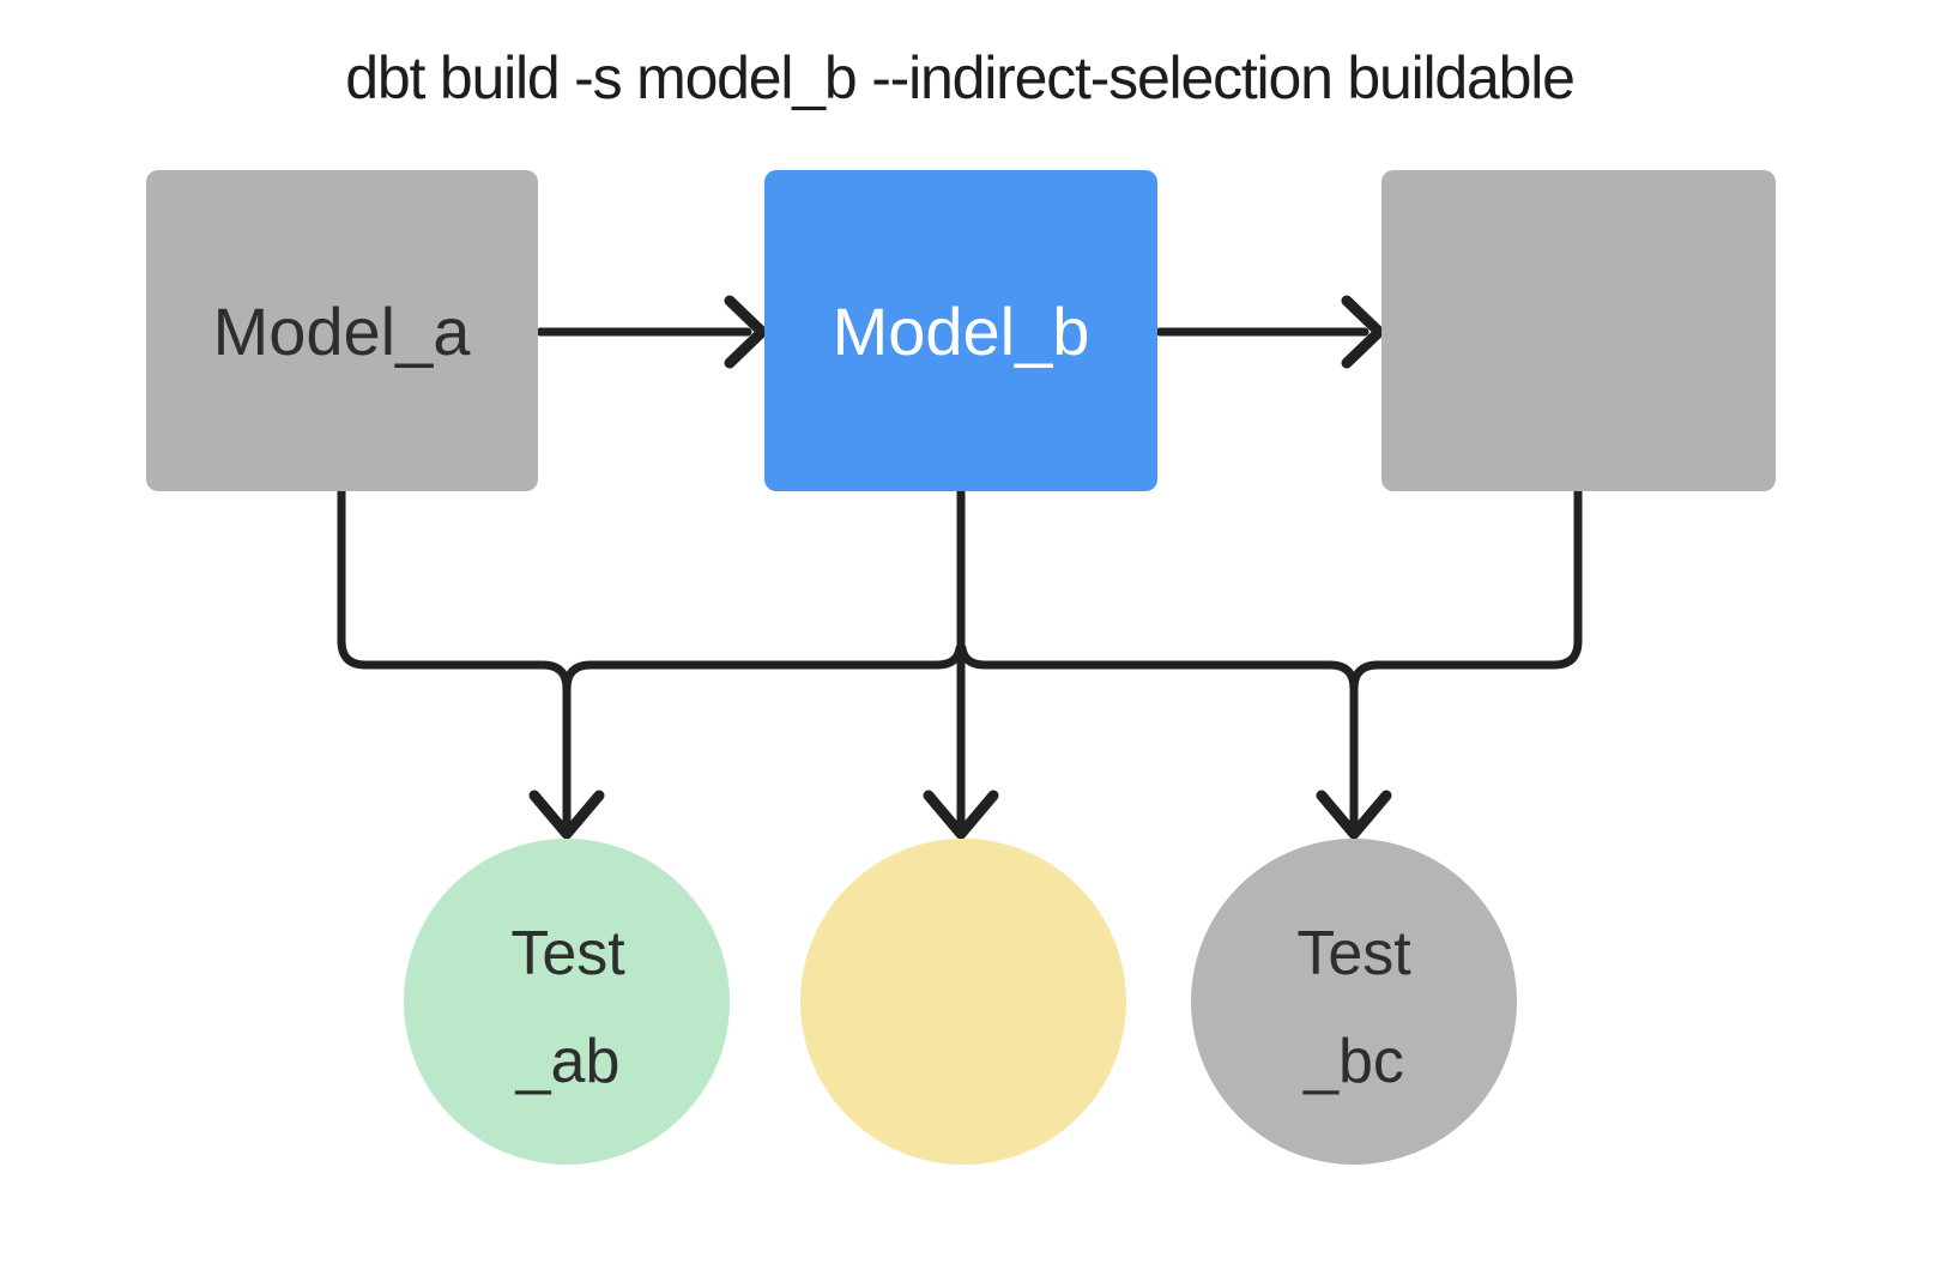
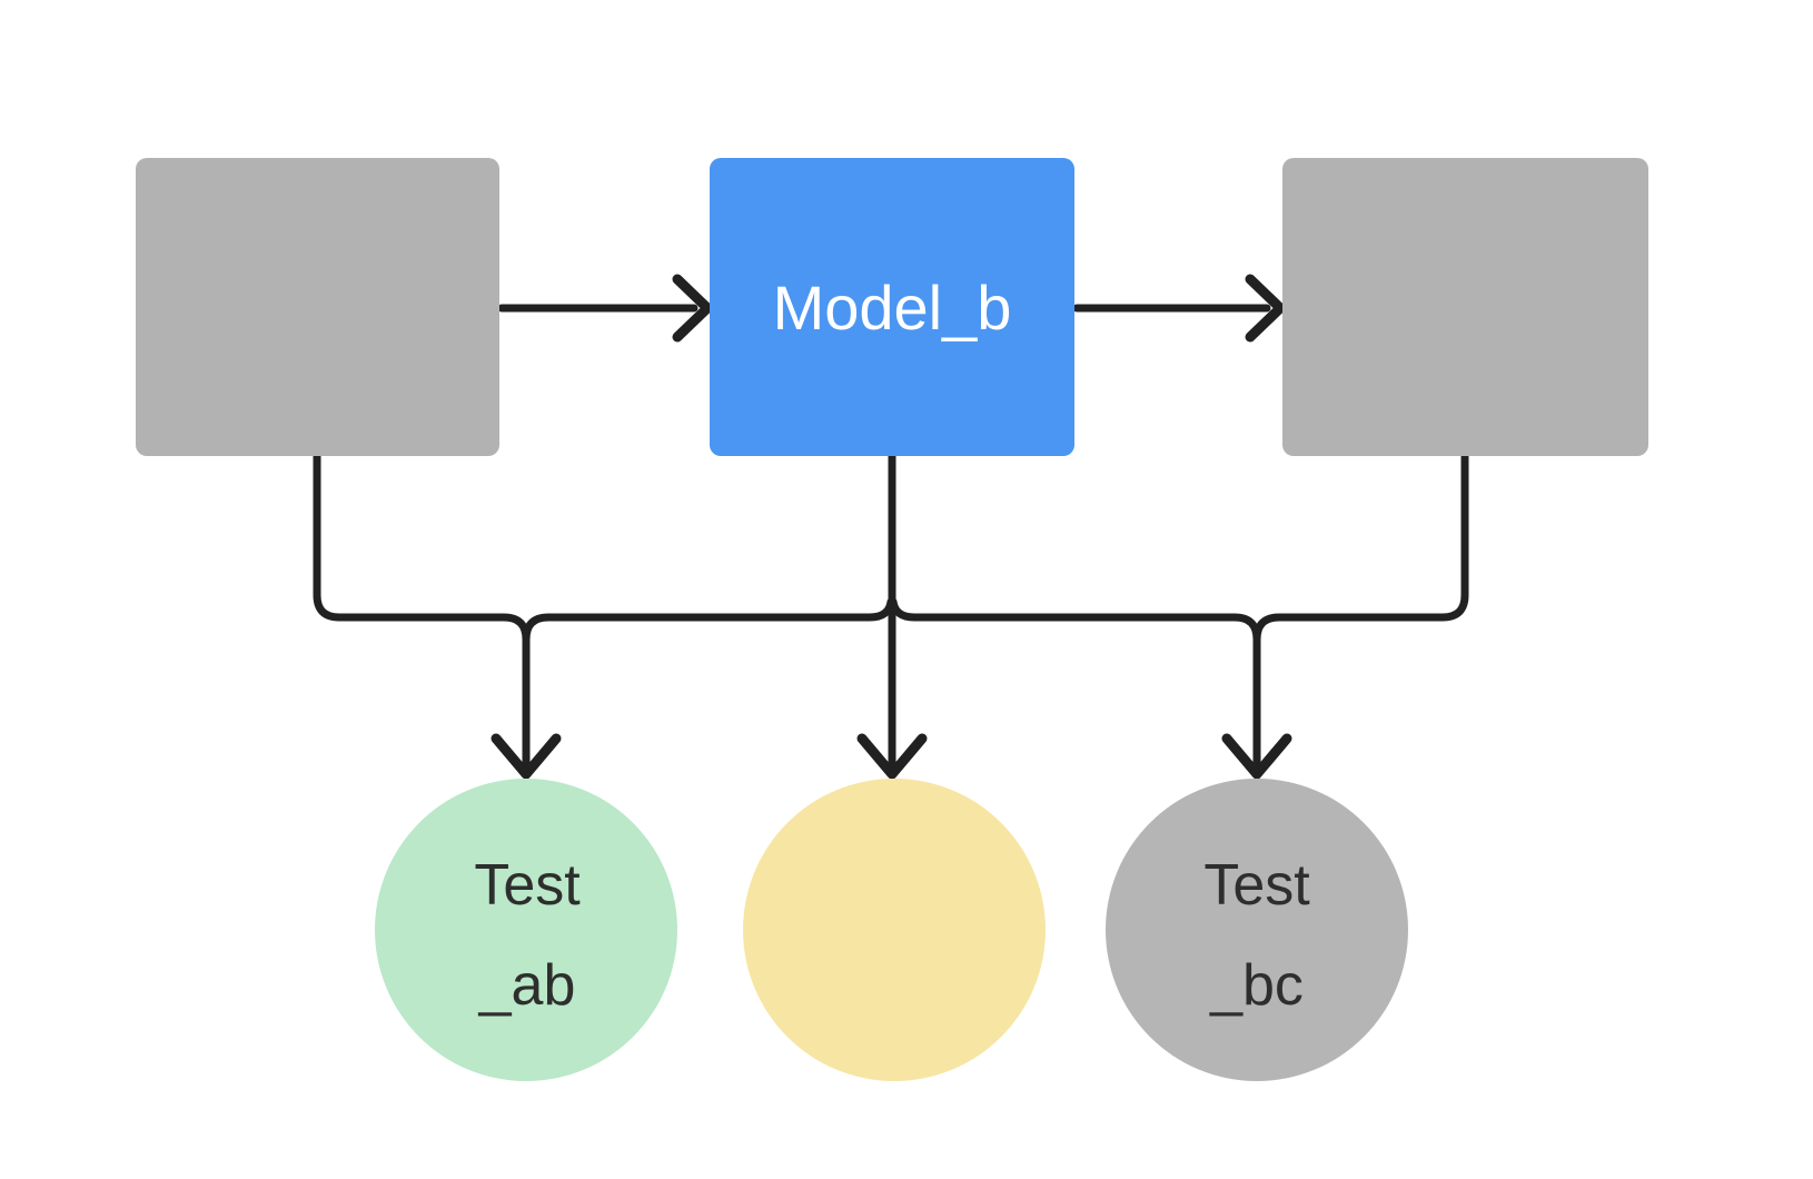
- dbt build -s model_b --indirect-selection buildable
- Model_a
  Model_b
  Test
  _ab
  Test
  _bc
